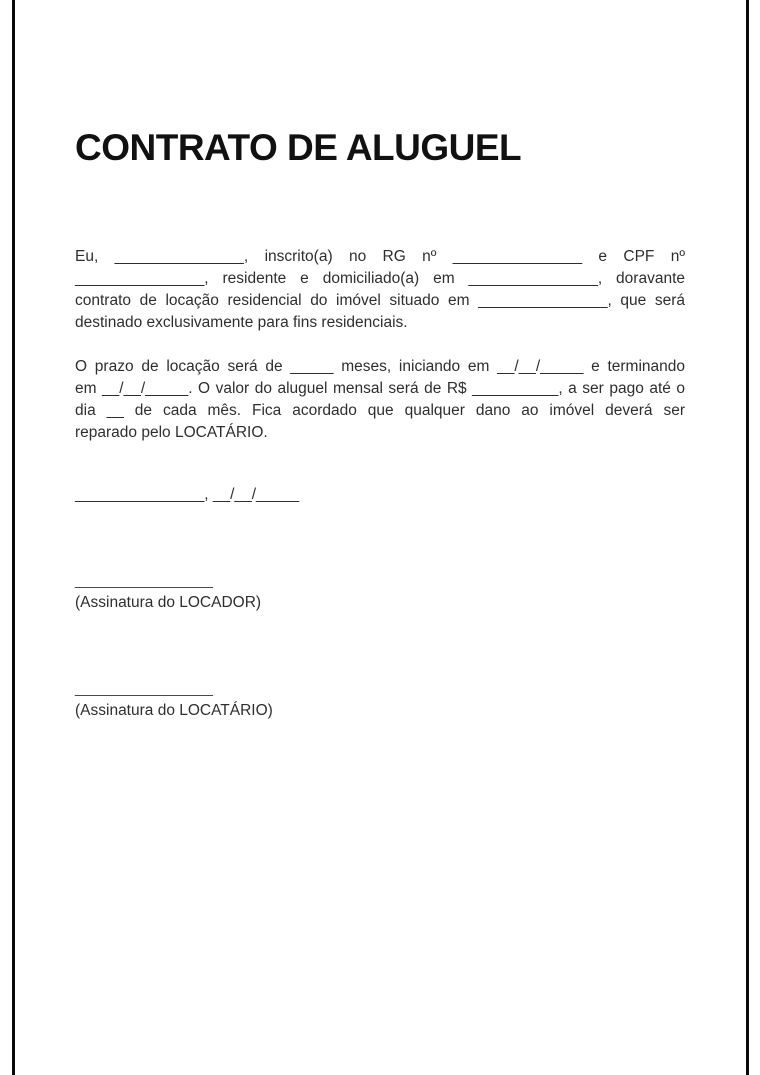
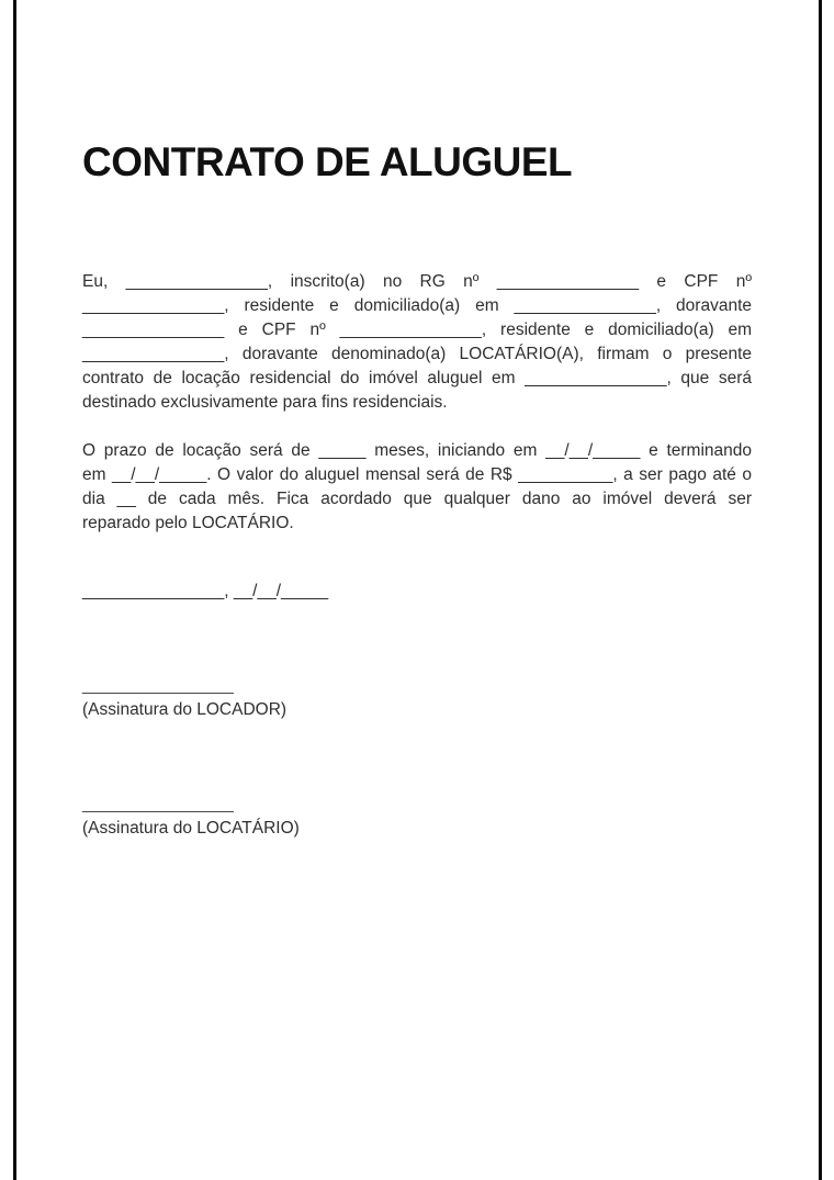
  CONTRATO DE ALUGUEL
  Eu, _______________, inscrito(a) no RG nº _______________ e CPF nº
  _______________, residente e domiciliado(a) em _______________, doravante
+ _______________ e CPF nº _______________, residente e domiciliado(a) em
+ _______________, doravante denominado(a) LOCATÁRIO(A), firmam o presente
- contrato de locação residencial do imóvel situado em _______________, que será
+ contrato de locação residencial do imóvel aluguel em _______________, que será
  destinado exclusivamente para fins residenciais.
  O prazo de locação será de _____ meses, iniciando em __/__/_____ e terminando
  em __/__/_____. O valor do aluguel mensal será de R$ __________, a ser pago até o
  dia __ de cada mês. Fica acordado que qualquer dano ao imóvel deverá ser
  reparado pelo LOCATÁRIO.
  _______________, __/__/_____
  ________________
  (Assinatura do LOCADOR)
  ________________
  (Assinatura do LOCATÁRIO)
